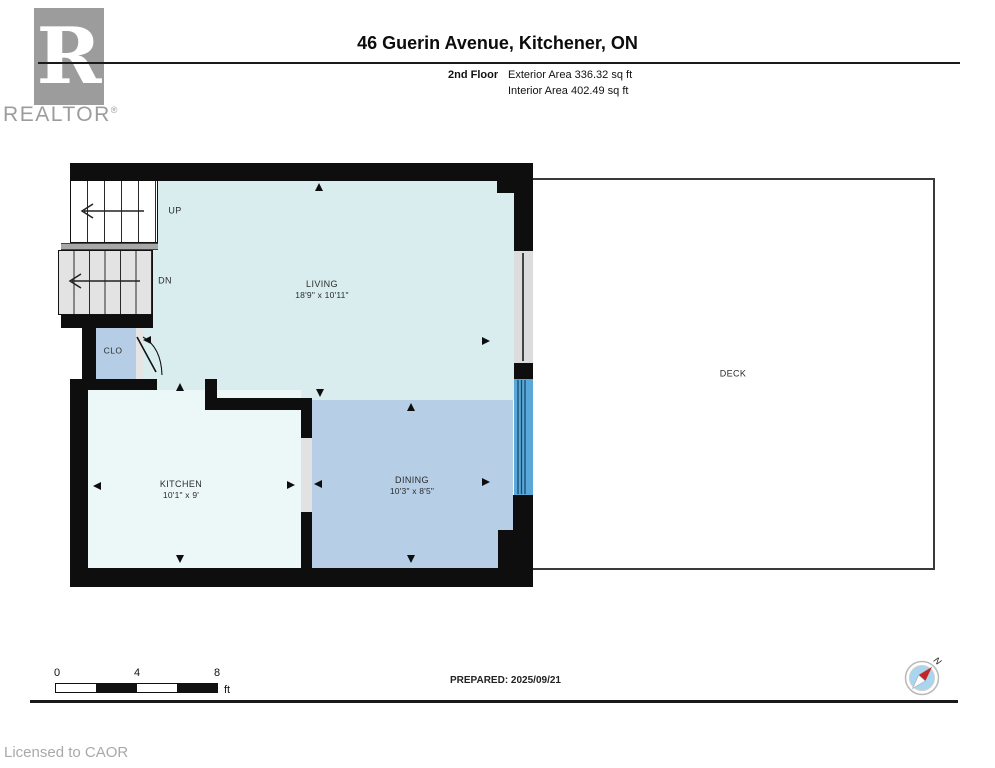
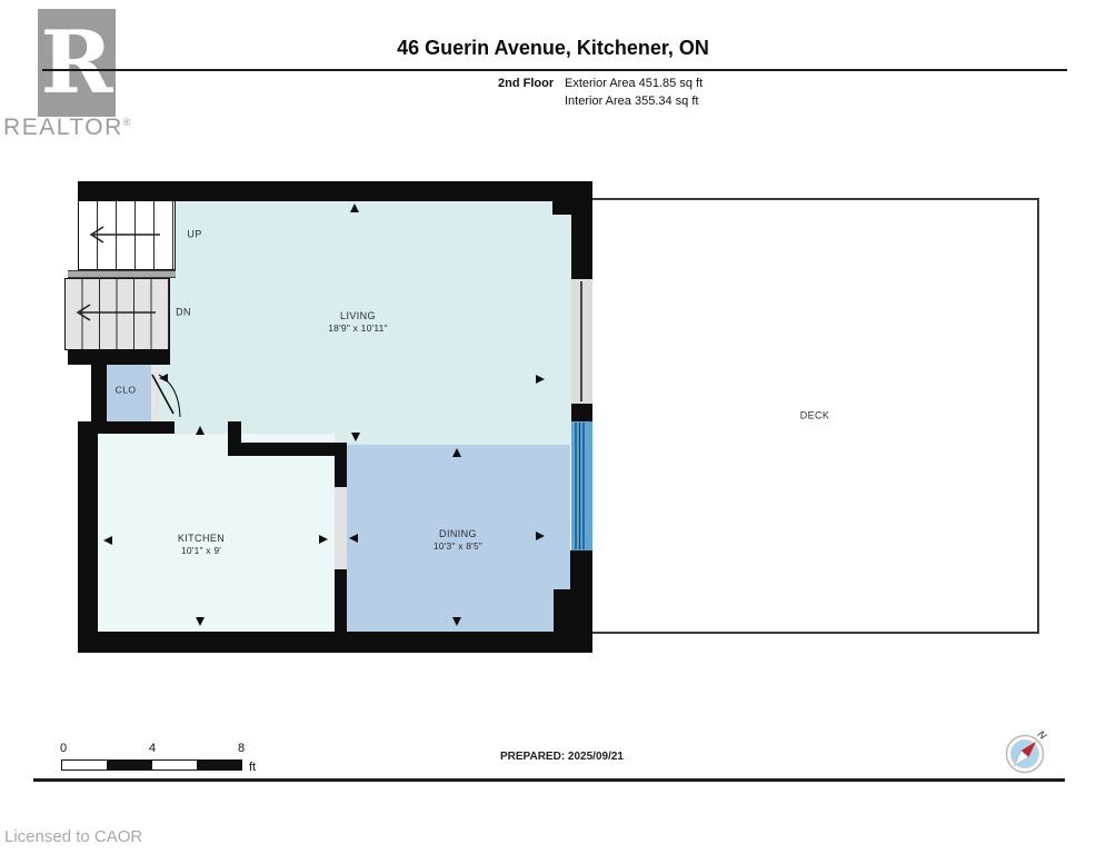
  R
  REALTOR®
  46 Guerin Avenue, Kitchener, ON
  2nd Floor
- Exterior Area 336.32 sq ft
+ Exterior Area 451.85 sq ft
- Interior Area 402.49 sq ft
+ Interior Area 355.34 sq ft
  LIVING
  18'9" x 10'11"
  KITCHEN
  10'1" x 9'
  DINING
  10'3" x 8'5"
  CLO
  DECK
  UP
  DN
  0
  4
  8
  ft
  PREPARED: 2025/09/21
  Licensed to CAOR
